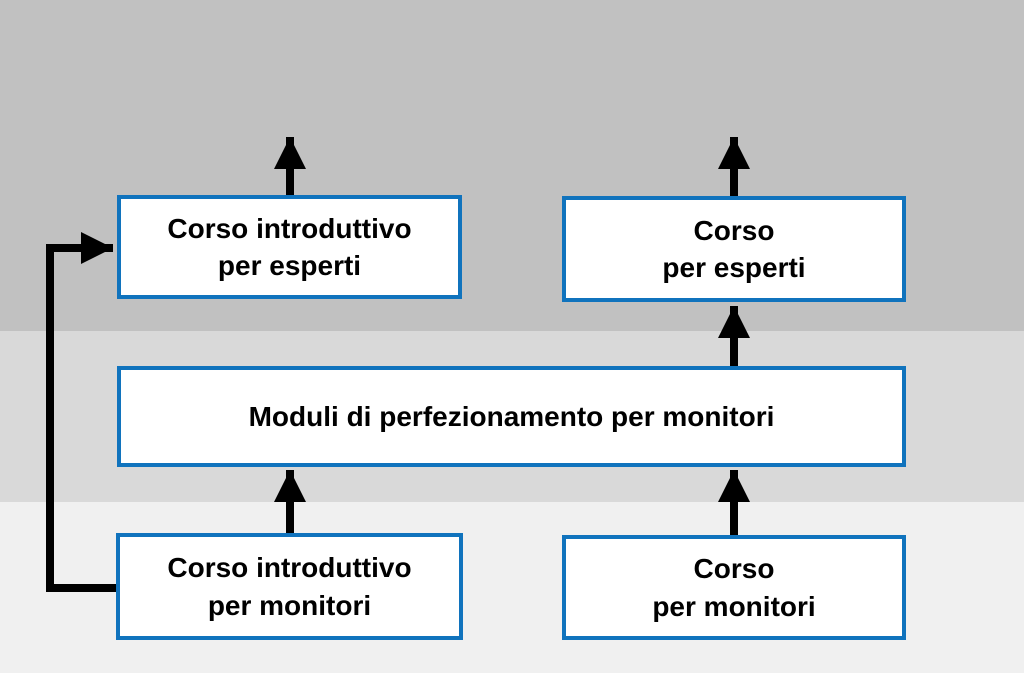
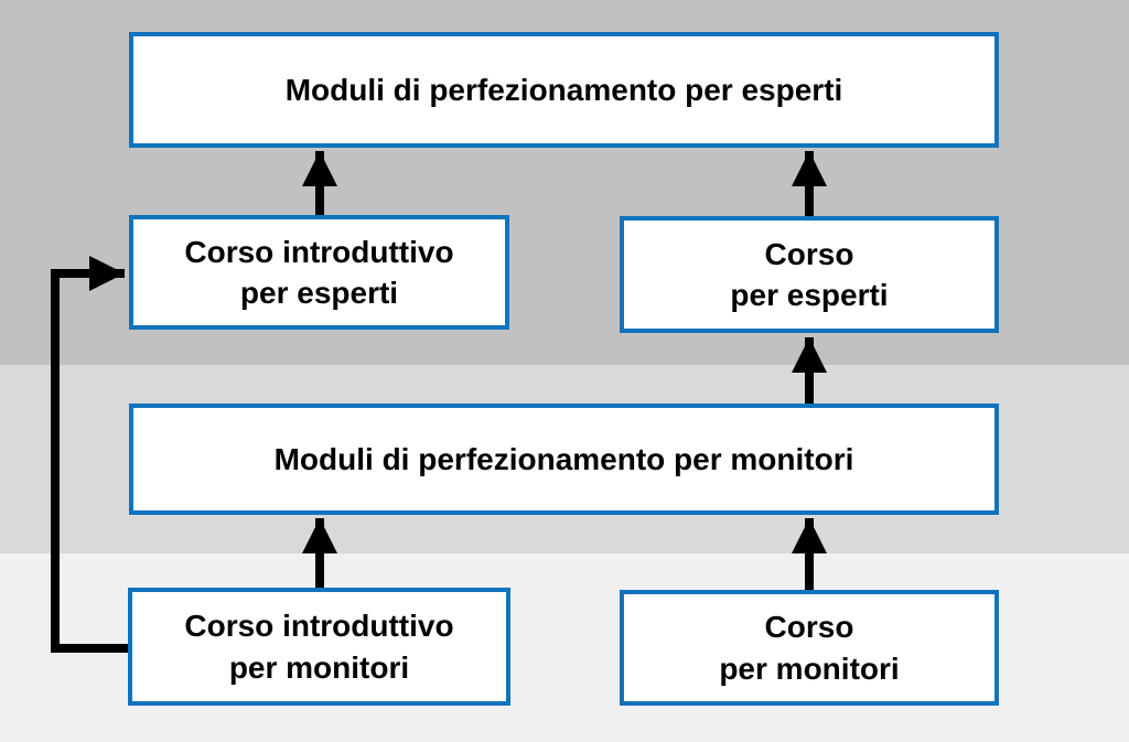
+ Moduli di perfezionamento per esperti
  Corso introduttivo
  per esperti
  Corso
  per esperti
  Moduli di perfezionamento per monitori
  Corso introduttivo
  per monitori
  Corso
  per monitori
